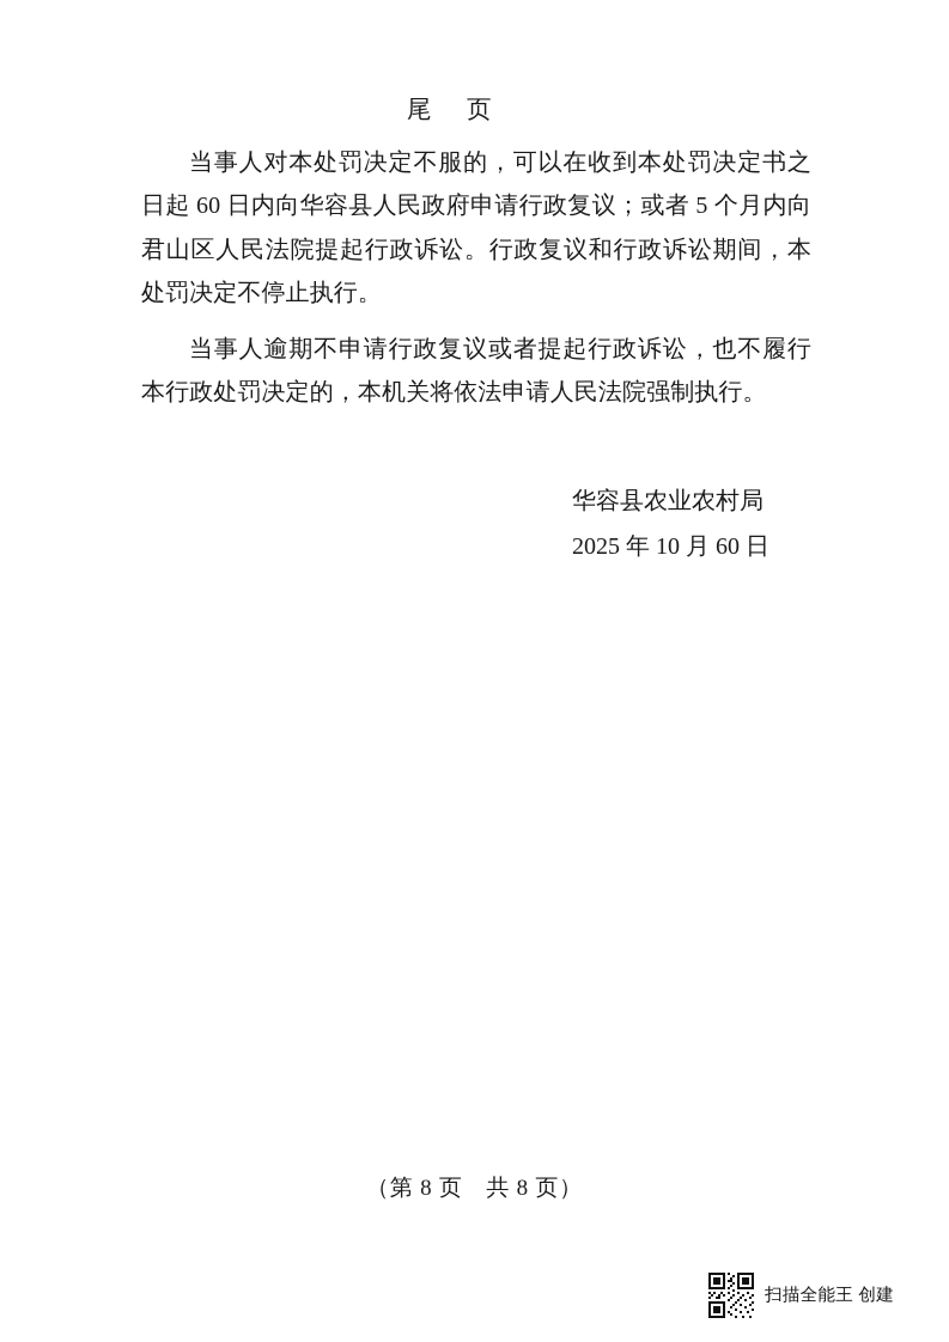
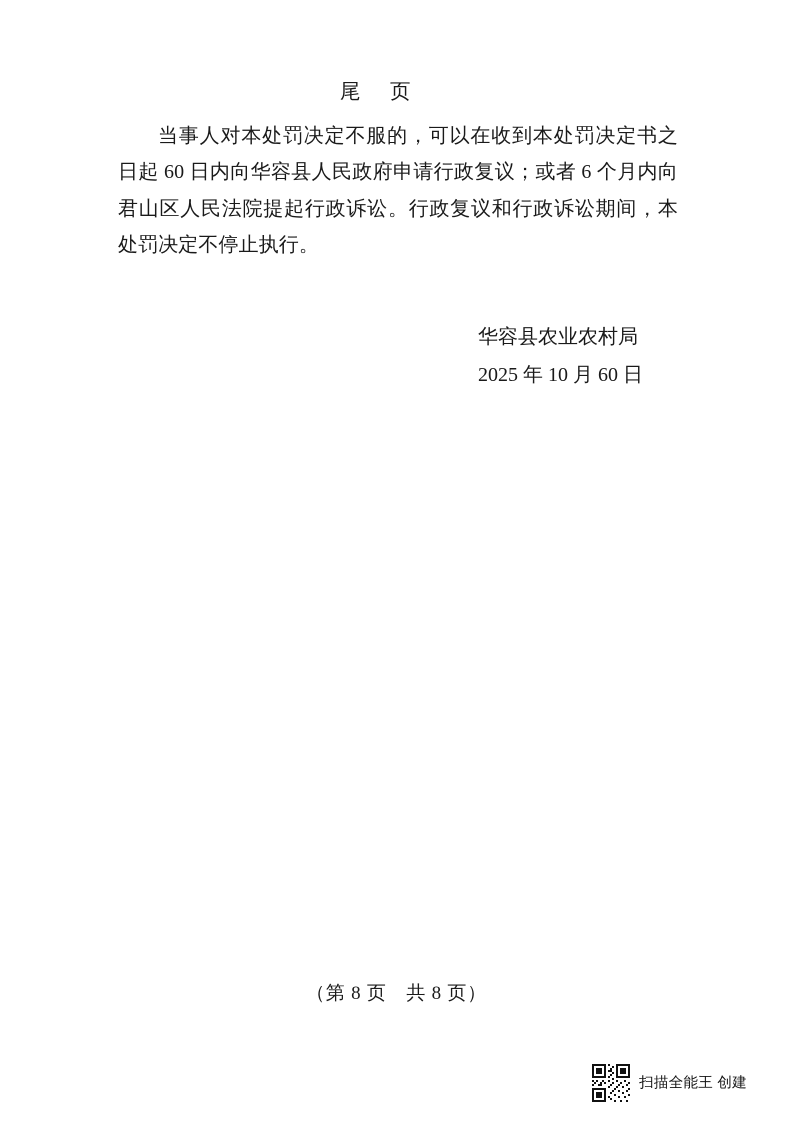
  尾 页
- 当事人对本处罚决定不服的，可以在收到本处罚决定书之日起 60 日内向华容县人民政府申请行政复议；或者 5 个月内向君山区人民法院提起行政诉讼。行政复议和行政诉讼期间，本处罚决定不停止执行。
+ 当事人对本处罚决定不服的，可以在收到本处罚决定书之日起 60 日内向华容县人民政府申请行政复议；或者 6 个月内向君山区人民法院提起行政诉讼。行政复议和行政诉讼期间，本处罚决定不停止执行。
- 当事人逾期不申请行政复议或者提起行政诉讼，也不履行本行政处罚决定的，本机关将依法申请人民法院强制执行。
  华容县农业农村局
  2025 年 10 月 60 日
  （第 8 页 共 8 页）
  扫描全能王 创建
